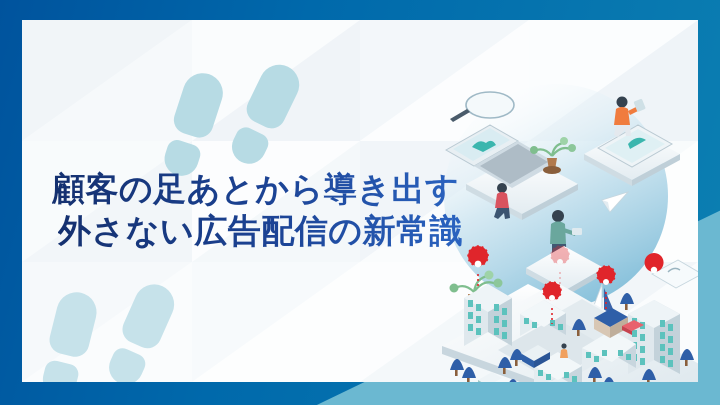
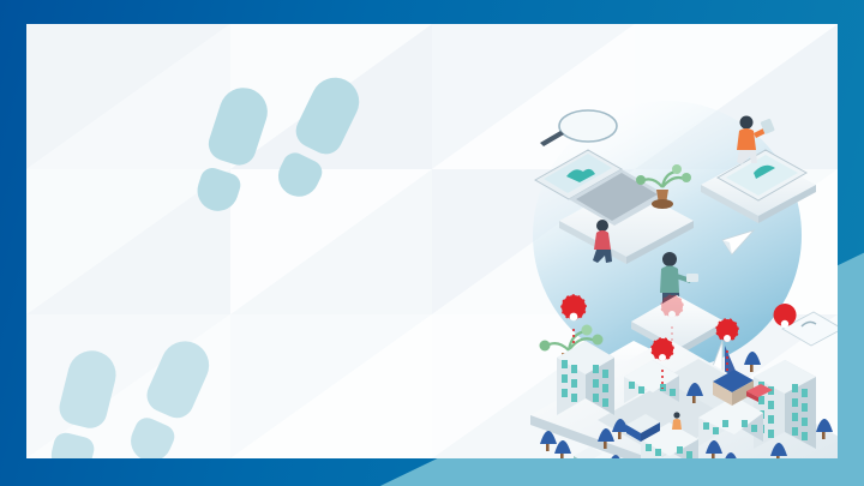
- 顧客の足あとから導き出す
- 外さない広告配信の新常識
